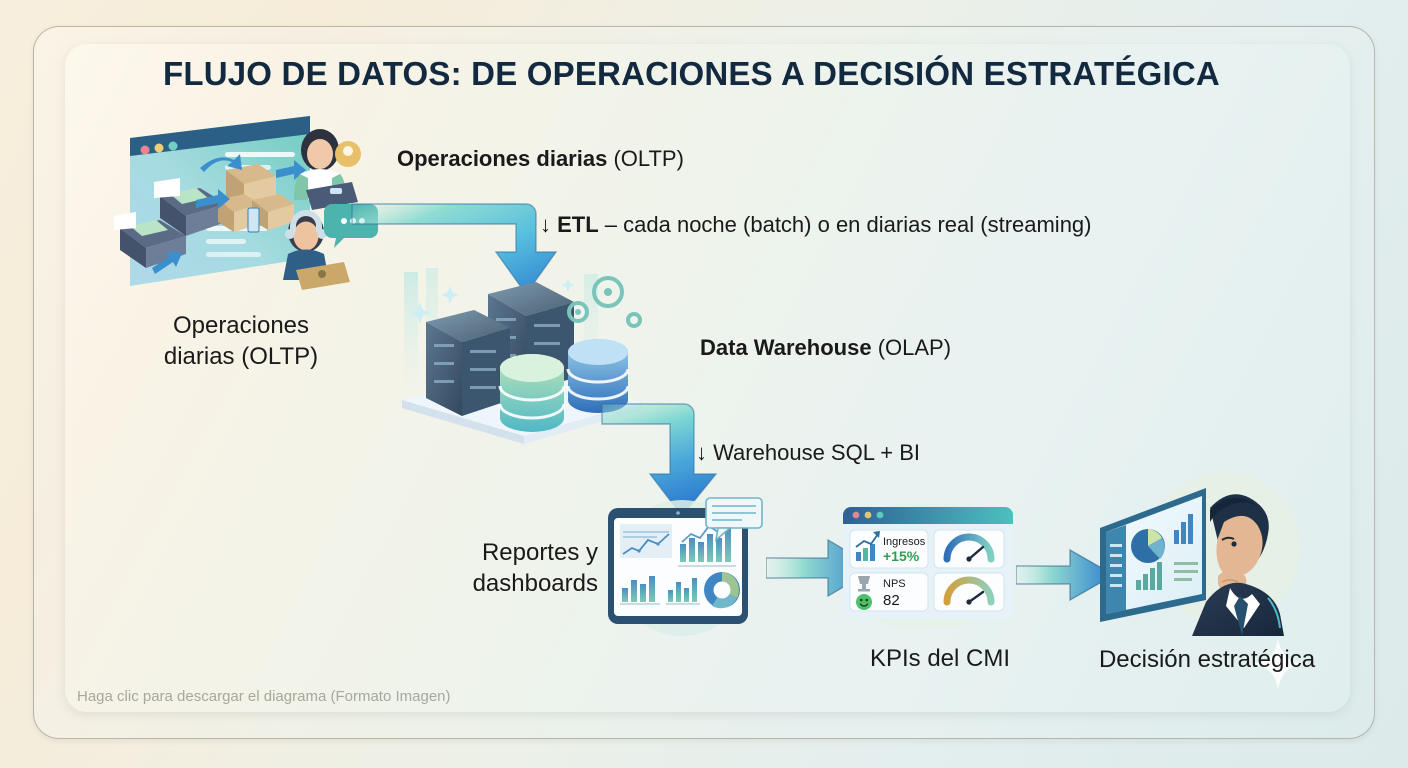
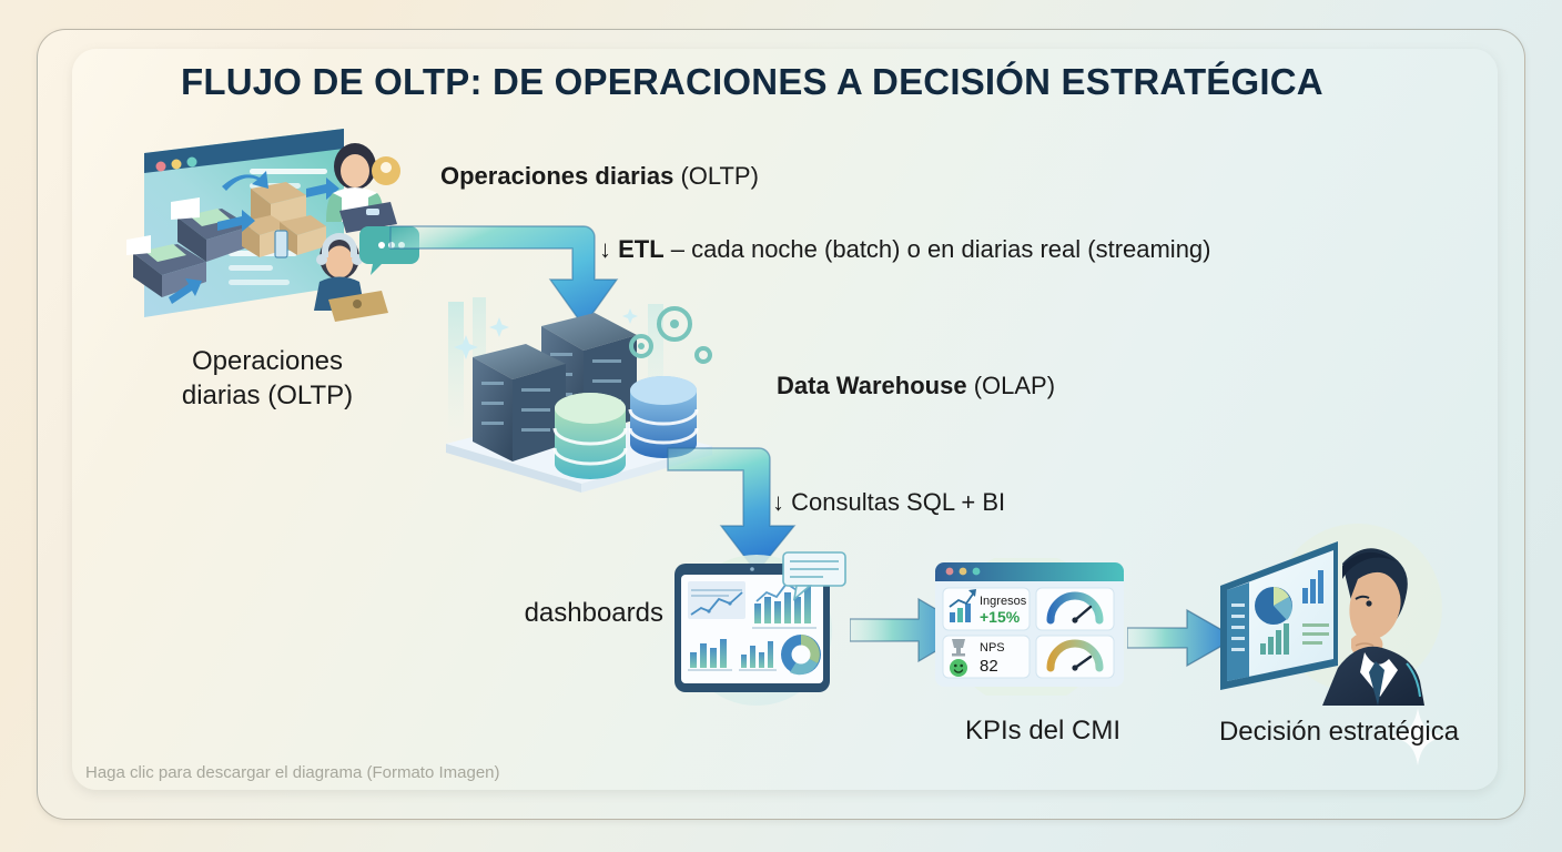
- FLUJO DE DATOS: DE OPERACIONES A DECISIÓN ESTRATÉGICA
+ FLUJO DE OLTP: DE OPERACIONES A DECISIÓN ESTRATÉGICA
  Operaciones diarias (OLTP)
  Operaciones
  diarias (OLTP)
  ↓ ETL – cada noche (batch) o en diarias real (streaming)
  Data Warehouse (OLAP)
- ↓ Warehouse SQL + BI
+ ↓ Consultas SQL + BI
- Reportes y
  dashboards
  Ingresos
  +15%
  NPS
  82
  KPIs del CMI
  Decisión estratégica
  Haga clic para descargar el diagrama (Formato Imagen)
